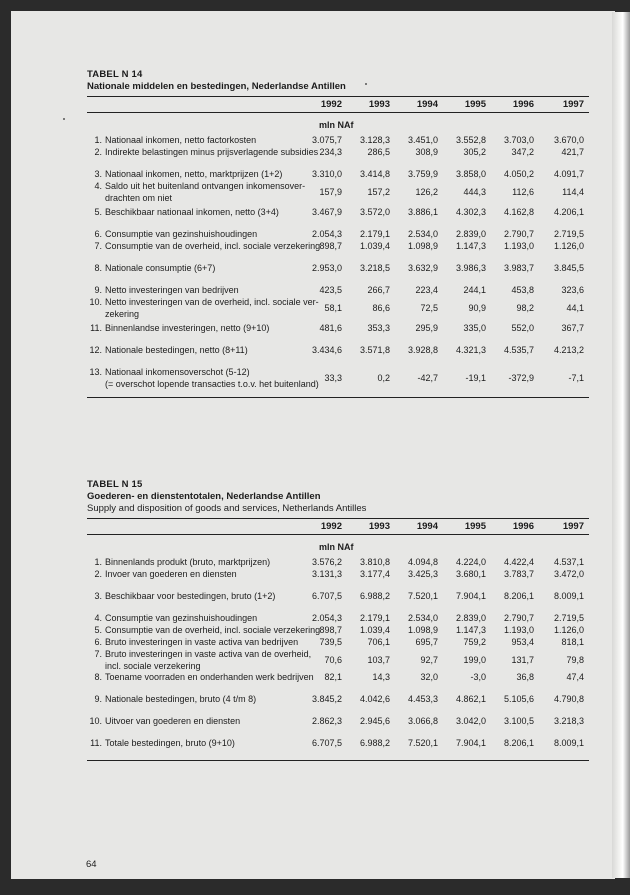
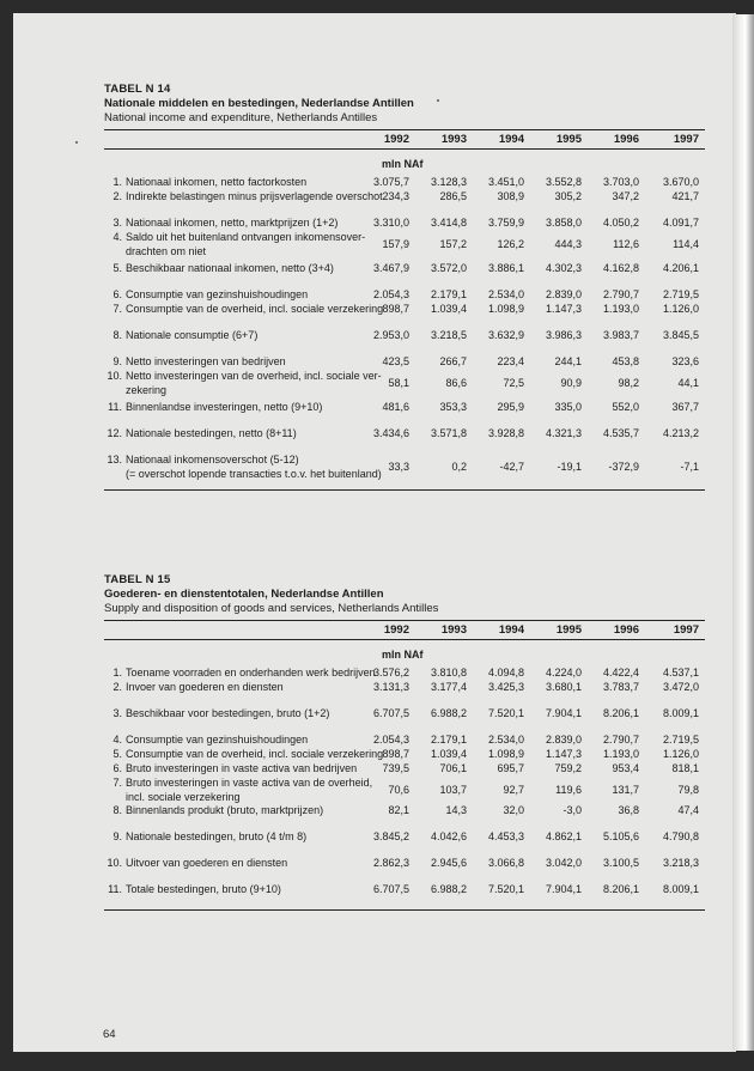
  TABEL N 14
  Nationale middelen en bestedingen, Nederlandse Antillen
+ National income and expenditure, Netherlands Antilles
  1992
  1993
  1994
  1995
  1996
  1997
  mln NAf
  1. Nationaal inkomen, netto factorkosten
  3.075,7
  3.128,3
  3.451,0
  3.552,8
  3.703,0
  3.670,0
- 2. Indirekte belastingen minus prijsverlagende subsidies
+ 2. Indirekte belastingen minus prijsverlagende overschot
  234,3
  286,5
  308,9
  305,2
  347,2
  421,7
  3. Nationaal inkomen, netto, marktprijzen (1+2)
  3.310,0
  3.414,8
  3.759,9
  3.858,0
  4.050,2
  4.091,7
  4. Saldo uit het buitenland ontvangen inkomensover-
  drachten om niet
  157,9
  157,2
  126,2
  444,3
  112,6
  114,4
  5. Beschikbaar nationaal inkomen, netto (3+4)
  3.467,9
  3.572,0
  3.886,1
  4.302,3
  4.162,8
  4.206,1
  6. Consumptie van gezinshuishoudingen
  2.054,3
  2.179,1
  2.534,0
  2.839,0
  2.790,7
  2.719,5
  7. Consumptie van de overheid, incl. sociale verzekering
  898,7
  1.039,4
  1.098,9
  1.147,3
  1.193,0
  1.126,0
  8. Nationale consumptie (6+7)
  2.953,0
  3.218,5
  3.632,9
  3.986,3
  3.983,7
  3.845,5
  9. Netto investeringen van bedrijven
  423,5
  266,7
  223,4
  244,1
  453,8
  323,6
  10. Netto investeringen van de overheid, incl. sociale ver-
  zekering
  58,1
  86,6
  72,5
  90,9
  98,2
  44,1
  11. Binnenlandse investeringen, netto (9+10)
  481,6
  353,3
  295,9
  335,0
  552,0
  367,7
  12. Nationale bestedingen, netto (8+11)
  3.434,6
  3.571,8
  3.928,8
  4.321,3
  4.535,7
  4.213,2
  13. Nationaal inkomensoverschot (5-12)
  (= overschot lopende transacties t.o.v. het buitenland)
  33,3
  0,2
  -42,7
  -19,1
  -372,9
  -7,1
  TABEL N 15
  Goederen- en dienstentotalen, Nederlandse Antillen
  Supply and disposition of goods and services, Netherlands Antilles
  1992
  1993
  1994
  1995
  1996
  1997
  mln NAf
- 1. Binnenlands produkt (bruto, marktprijzen)
+ 1. Toename voorraden en onderhanden werk bedrijven
  3.576,2
  3.810,8
  4.094,8
  4.224,0
  4.422,4
  4.537,1
  2. Invoer van goederen en diensten
  3.131,3
  3.177,4
  3.425,3
  3.680,1
  3.783,7
  3.472,0
  3. Beschikbaar voor bestedingen, bruto (1+2)
  6.707,5
  6.988,2
  7.520,1
  7.904,1
  8.206,1
  8.009,1
  4. Consumptie van gezinshuishoudingen
  2.054,3
  2.179,1
  2.534,0
  2.839,0
  2.790,7
  2.719,5
  5. Consumptie van de overheid, incl. sociale verzekering
  898,7
  1.039,4
  1.098,9
  1.147,3
  1.193,0
  1.126,0
  6. Bruto investeringen in vaste activa van bedrijven
  739,5
  706,1
  695,7
  759,2
  953,4
  818,1
  7. Bruto investeringen in vaste activa van de overheid,
  incl. sociale verzekering
  70,6
  103,7
  92,7
- 199,0
+ 119,6
  131,7
  79,8
- 8. Toename voorraden en onderhanden werk bedrijven
+ 8. Binnenlands produkt (bruto, marktprijzen)
  82,1
  14,3
  32,0
  -3,0
  36,8
  47,4
  9. Nationale bestedingen, bruto (4 t/m 8)
  3.845,2
  4.042,6
  4.453,3
  4.862,1
  5.105,6
  4.790,8
  10. Uitvoer van goederen en diensten
  2.862,3
  2.945,6
  3.066,8
  3.042,0
  3.100,5
  3.218,3
  11. Totale bestedingen, bruto (9+10)
  6.707,5
  6.988,2
  7.520,1
  7.904,1
  8.206,1
  8.009,1
  64
